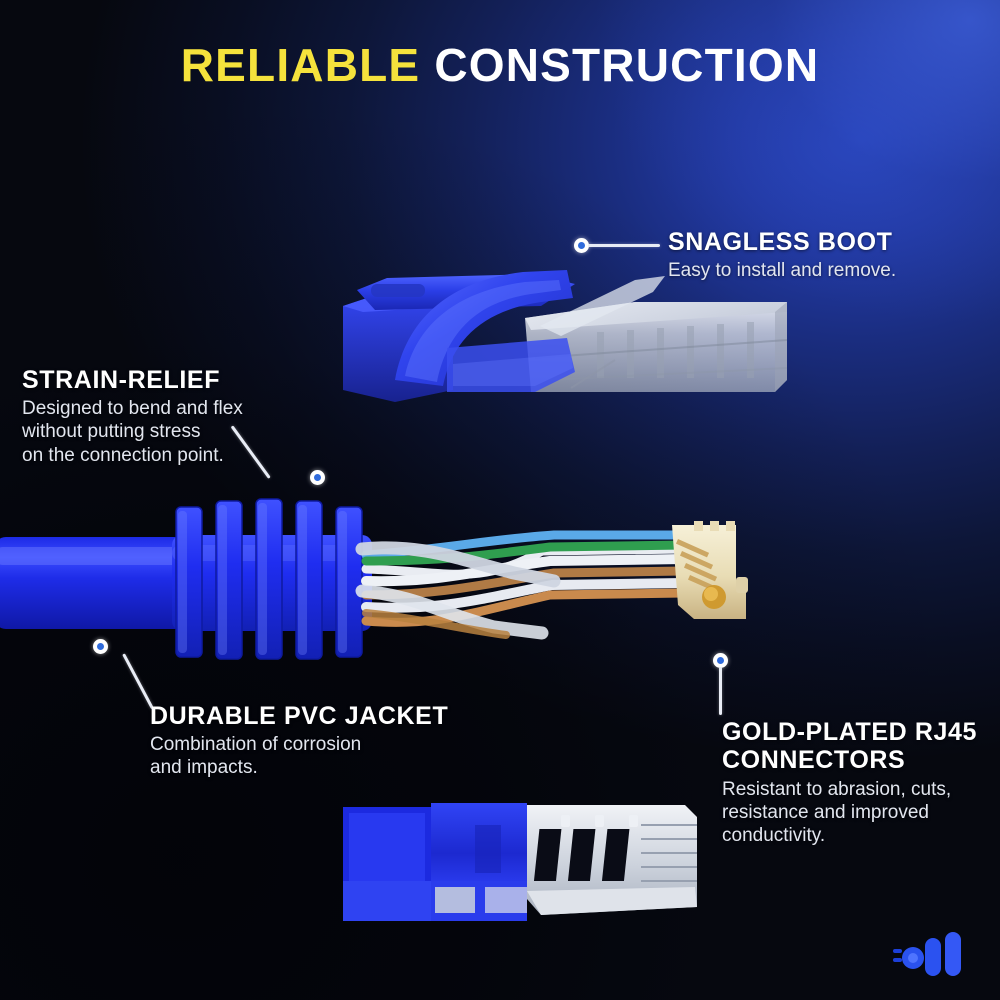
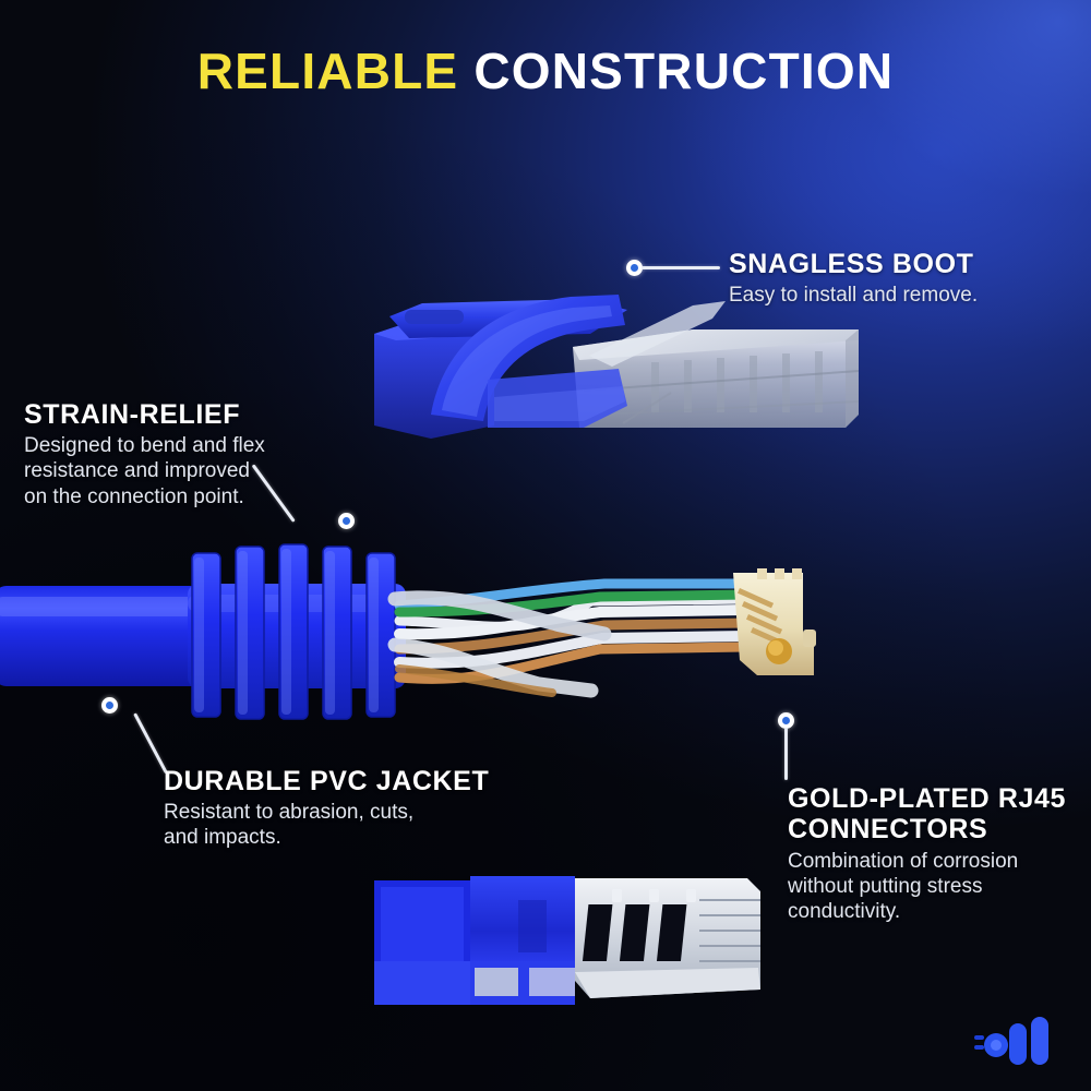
  RELIABLE CONSTRUCTION
  SNAGLESS BOOT
  Easy to install and remove.
  STRAIN-RELIEF
  Designed to bend and flex
- without putting stress
+ resistance and improved
  on the connection point.
  DURABLE PVC JACKET
- Combination of corrosion
+ Resistant to abrasion, cuts,
  and impacts.
  GOLD-PLATED RJ45
  CONNECTORS
- Resistant to abrasion, cuts,
+ Combination of corrosion
- resistance and improved
+ without putting stress
  conductivity.
